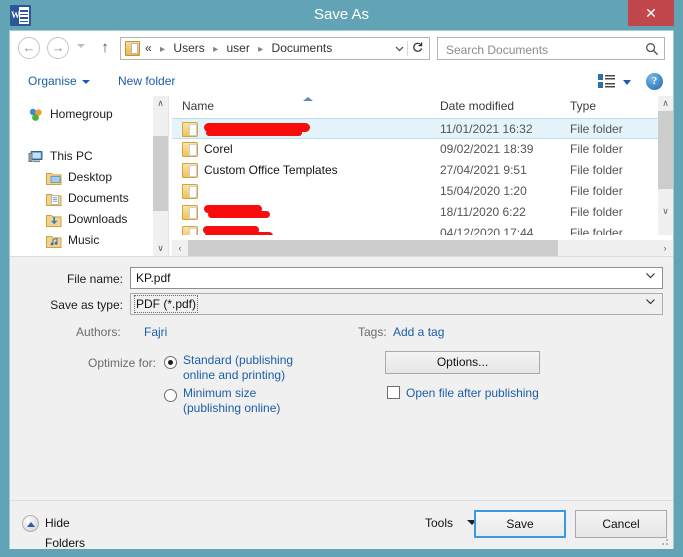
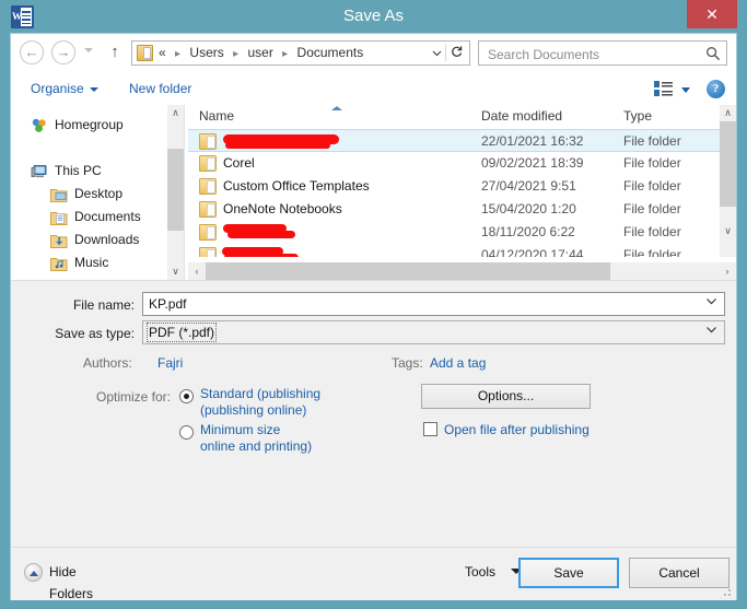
  W
  Save As
  ✕
  ←
  →
  ↑
  « ▸ Users ▸ user ▸ Documents
  Search Documents
  Organise
  New folder
  ?
  Homegroup
  This PC
  Desktop
  Documents
  Downloads
  Music
  ∧
  ∨
  Name
  Date modified
  Type
- 11/01/2021 16:32
+ 22/01/2021 16:32
  File folder
  Corel
  09/02/2021 18:39
  File folder
  Custom Office Templates
  27/04/2021 9:51
  File folder
+ OneNote Notebooks
  15/04/2020 1:20
  File folder
  18/11/2020 6:22
  File folder
  04/12/2020 17:44
  File folder
  ∧
  ∨
  ‹
  ›
  File name:
  KP.pdf
  Save as type:
  PDF (*.pdf)
  Authors:
  Fajri
  Tags:
  Add a tag
  Optimize for:
  Standard (publishing
- online and printing)
+ (publishing online)
  Minimum size
- (publishing online)
+ online and printing)
  Options...
  Open file after publishing
  Hide Folders
  Tools
  Save
  Cancel
